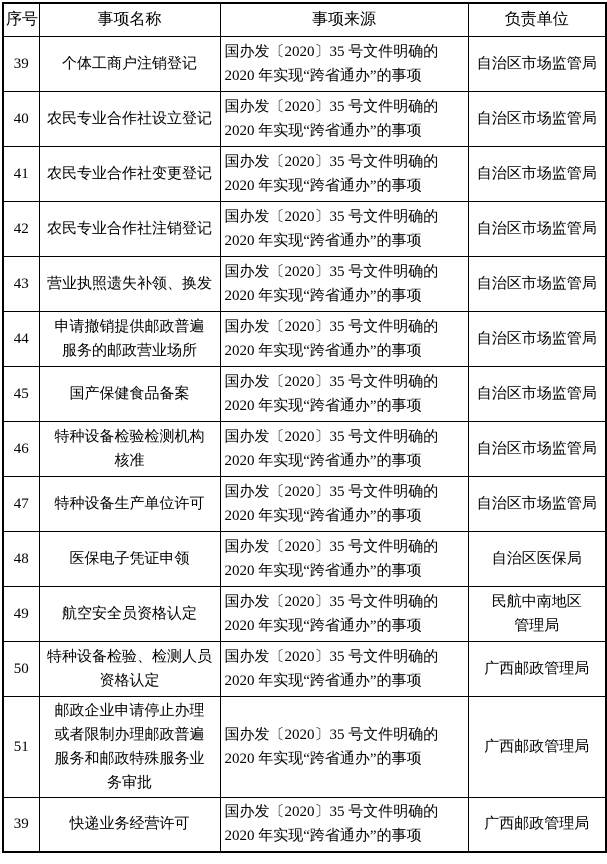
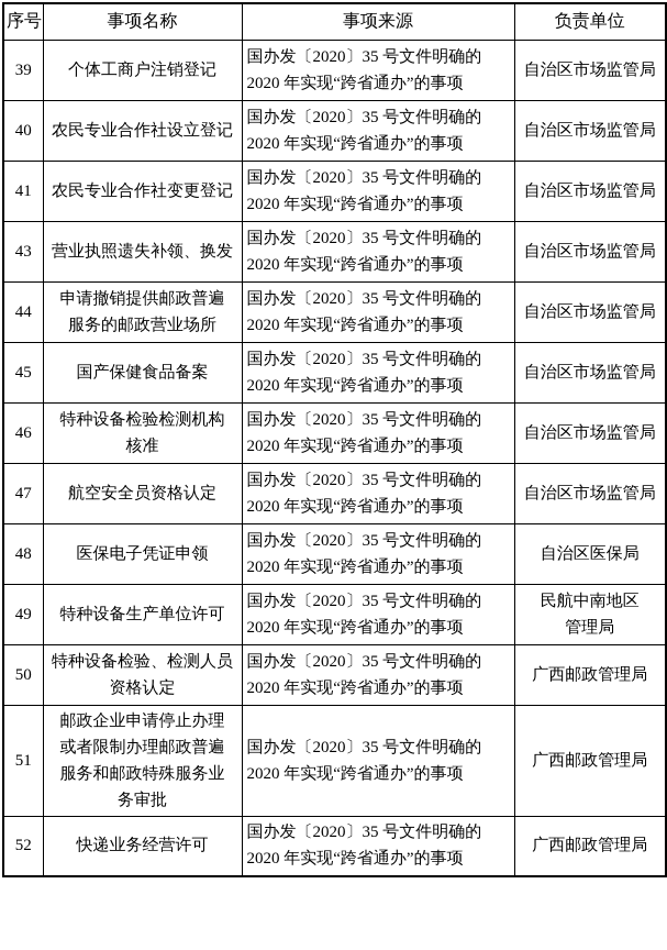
  序号	事项名称	事项来源	负责单位
  39	个体工商户注销登记	国办发〔2020〕35 号文件明确的 2020 年实现“跨省通办”的事项	自治区市场监管局
  40	农民专业合作社设立登记	国办发〔2020〕35 号文件明确的 2020 年实现“跨省通办”的事项	自治区市场监管局
  41	农民专业合作社变更登记	国办发〔2020〕35 号文件明确的 2020 年实现“跨省通办”的事项	自治区市场监管局
- 42	农民专业合作社注销登记	国办发〔2020〕35 号文件明确的 2020 年实现“跨省通办”的事项	自治区市场监管局
  43	营业执照遗失补领、换发	国办发〔2020〕35 号文件明确的 2020 年实现“跨省通办”的事项	自治区市场监管局
  44	申请撤销提供邮政普遍 服务的邮政营业场所	国办发〔2020〕35 号文件明确的 2020 年实现“跨省通办”的事项	自治区市场监管局
  45	国产保健食品备案	国办发〔2020〕35 号文件明确的 2020 年实现“跨省通办”的事项	自治区市场监管局
  46	特种设备检验检测机构 核准	国办发〔2020〕35 号文件明确的 2020 年实现“跨省通办”的事项	自治区市场监管局
- 47	特种设备生产单位许可	国办发〔2020〕35 号文件明确的 2020 年实现“跨省通办”的事项	自治区市场监管局
+ 47	航空安全员资格认定	国办发〔2020〕35 号文件明确的 2020 年实现“跨省通办”的事项	自治区市场监管局
  48	医保电子凭证申领	国办发〔2020〕35 号文件明确的 2020 年实现“跨省通办”的事项	自治区医保局
- 49	航空安全员资格认定	国办发〔2020〕35 号文件明确的 2020 年实现“跨省通办”的事项	民航中南地区 管理局
+ 49	特种设备生产单位许可	国办发〔2020〕35 号文件明确的 2020 年实现“跨省通办”的事项	民航中南地区 管理局
  50	特种设备检验、检测人员 资格认定	国办发〔2020〕35 号文件明确的 2020 年实现“跨省通办”的事项	广西邮政管理局
  51	邮政企业申请停止办理 或者限制办理邮政普遍 服务和邮政特殊服务业 务审批	国办发〔2020〕35 号文件明确的 2020 年实现“跨省通办”的事项	广西邮政管理局
- 39	快递业务经营许可	国办发〔2020〕35 号文件明确的 2020 年实现“跨省通办”的事项	广西邮政管理局
+ 52	快递业务经营许可	国办发〔2020〕35 号文件明确的 2020 年实现“跨省通办”的事项	广西邮政管理局
